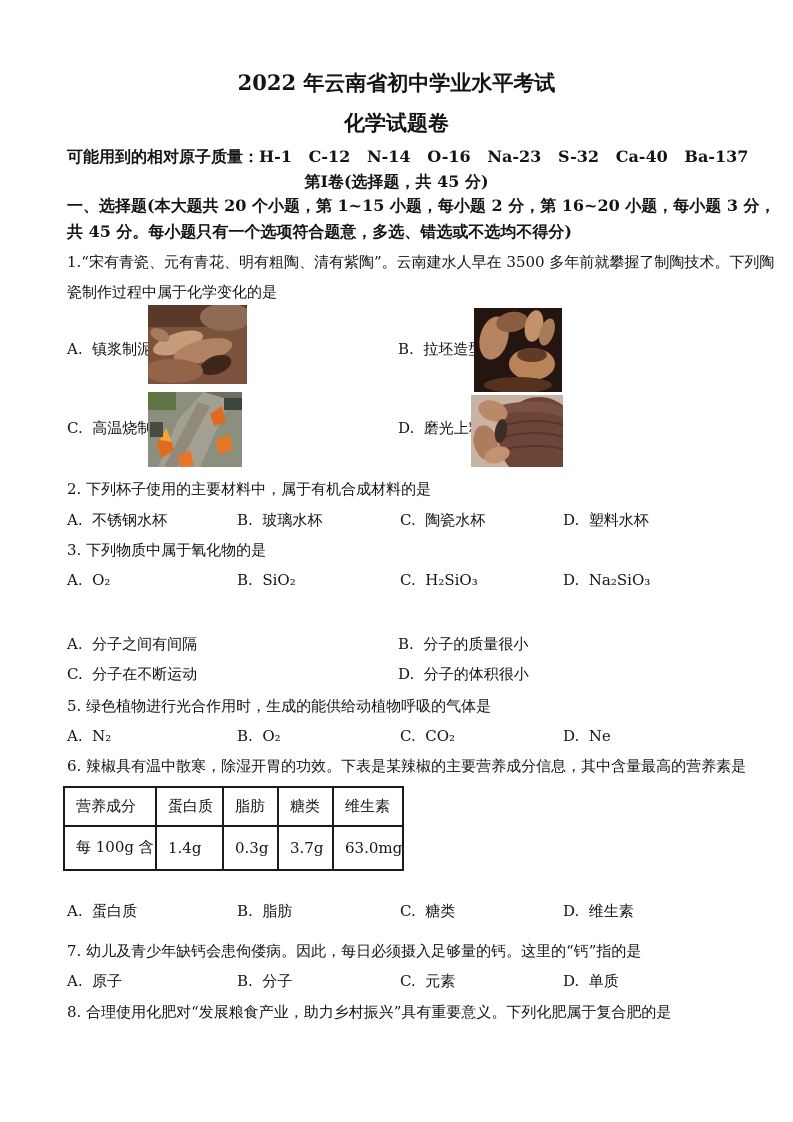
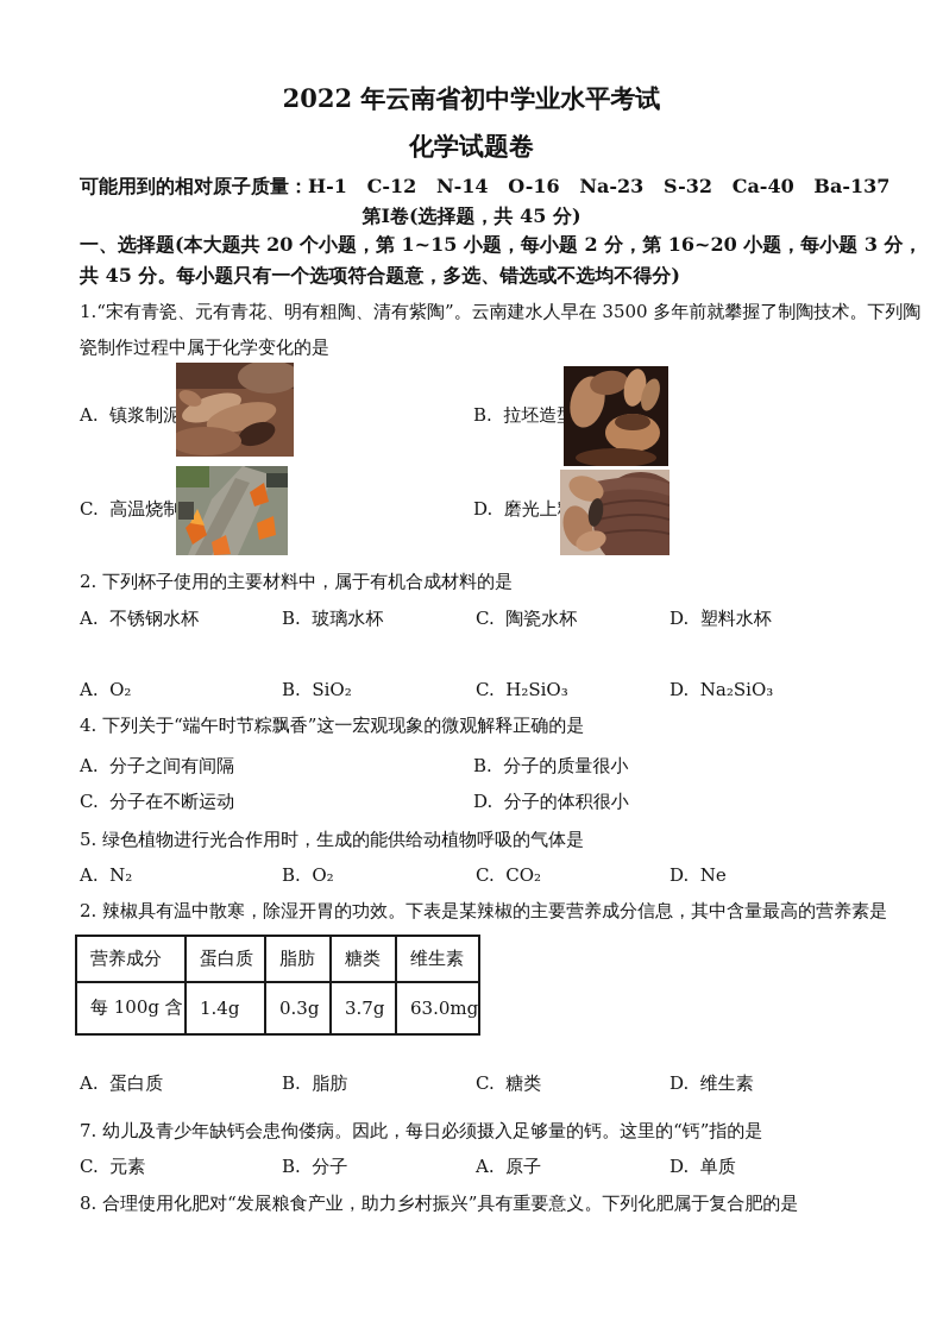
  2022 年云南省初中学业水平考试
  化学试题卷
  可能用到的相对原子质量：H-1 C-12 N-14 O-16 Na-23 S-32 Ca-40 Ba-137
  第Ⅰ卷(选择题，共 45 分)
  一、选择题(本大题共 20 个小题，第 1~15 小题，每小题 2 分，第 16~20 小题，每小题 3 分，
  共 45 分。每小题只有一个选项符合题意，多选、错选或不选均不得分)
  1.“宋有青瓷、元有青花、明有粗陶、清有紫陶”。云南建水人早在 3500 多年前就攀握了制陶技术。下列陶
  瓷制作过程中属于化学变化的是
  A. 镇浆制泥
  B. 拉坯造
  C. 高温烧制
  D. 磨光上
  2. 下列杯子使用的主要材料中，属于有机合成材料的是
  A. 不锈钢水杯
  B. 玻璃水杯
  C. 陶瓷水杯
  D. 塑料水杯
- 3. 下列物质中属于氧化物的是
  A. O₂
  B. SiO₂
  C. H₂SiO₃
  D. Na₂SiO₃
+ 4. 下列关于“端午时节粽飘香”这一宏观现象的微观解释正确的是
  A. 分子之间有间隔
  B. 分子的质量很小
  C. 分子在不断运动
  D. 分子的体积很小
  5. 绿色植物进行光合作用时，生成的能供给动植物呼吸的气体是
  A. N₂
  B. O₂
  C. CO₂
  D. Ne
- 6. 辣椒具有温中散寒，除湿开胃的功效。下表是某辣椒的主要营养成分信息，其中含量最高的营养素是
+ 2. 辣椒具有温中散寒，除湿开胃的功效。下表是某辣椒的主要营养成分信息，其中含量最高的营养素是
  营养成分	蛋白质	脂肪	糖类	维生素
  每 100g 含	1.4g	0.3g	3.7g	63.0mg
  A. 蛋白质
  B. 脂肪
  C. 糖类
  D. 维生素
  7. 幼儿及青少年缺钙会患佝偻病。因此，每日必须摄入足够量的钙。这里的“钙”指的是
- A. 原子
+ C. 元素
  B. 分子
- C. 元素
+ A. 原子
  D. 单质
  8. 合理使用化肥对“发展粮食产业，助力乡村振兴”具有重要意义。下列化肥属于复合肥的是
